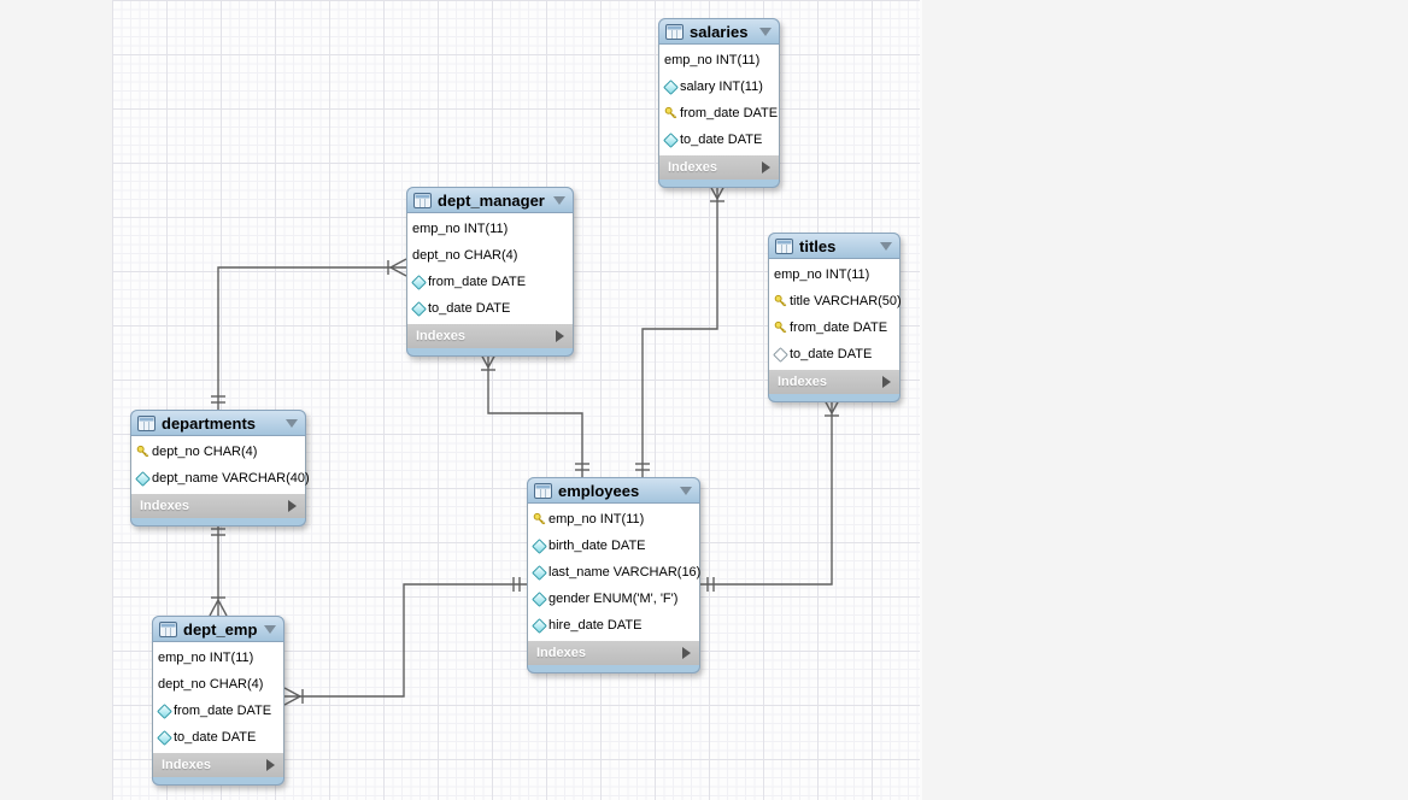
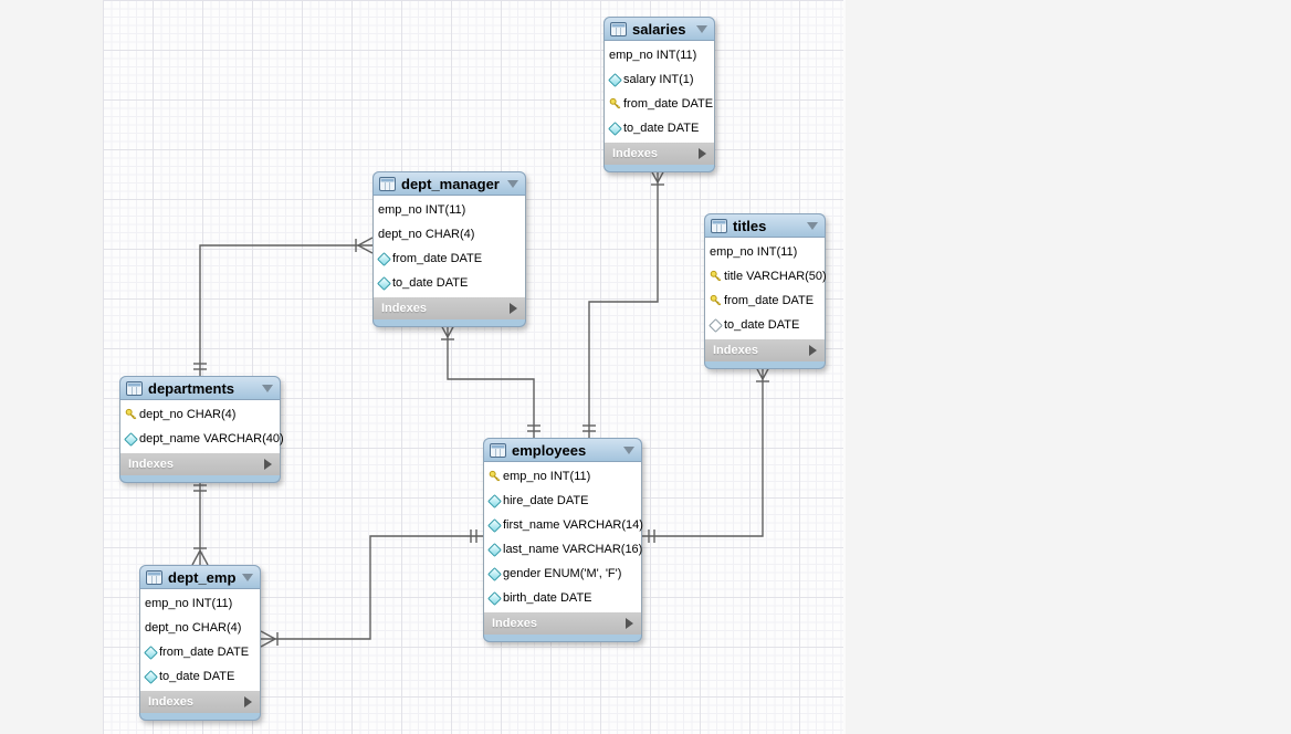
  salaries
  emp_no INT(11)
- salary INT(11)
+ salary INT(1)
  from_date DATE
  to_date DATE
  Indexes
  dept_manager
  emp_no INT(11)
  dept_no CHAR(4)
  from_date DATE
  to_date DATE
  Indexes
  titles
  emp_no INT(11)
  title VARCHAR(50)
  from_date DATE
  to_date DATE
  Indexes
  departments
  dept_no CHAR(4)
  dept_name VARCHAR(40)
  Indexes
  employees
  emp_no INT(11)
- birth_date DATE
+ hire_date DATE
+ first_name VARCHAR(14)
  last_name VARCHAR(16)
  gender ENUM('M', 'F')
- hire_date DATE
+ birth_date DATE
  Indexes
  dept_emp
  emp_no INT(11)
  dept_no CHAR(4)
  from_date DATE
  to_date DATE
  Indexes
